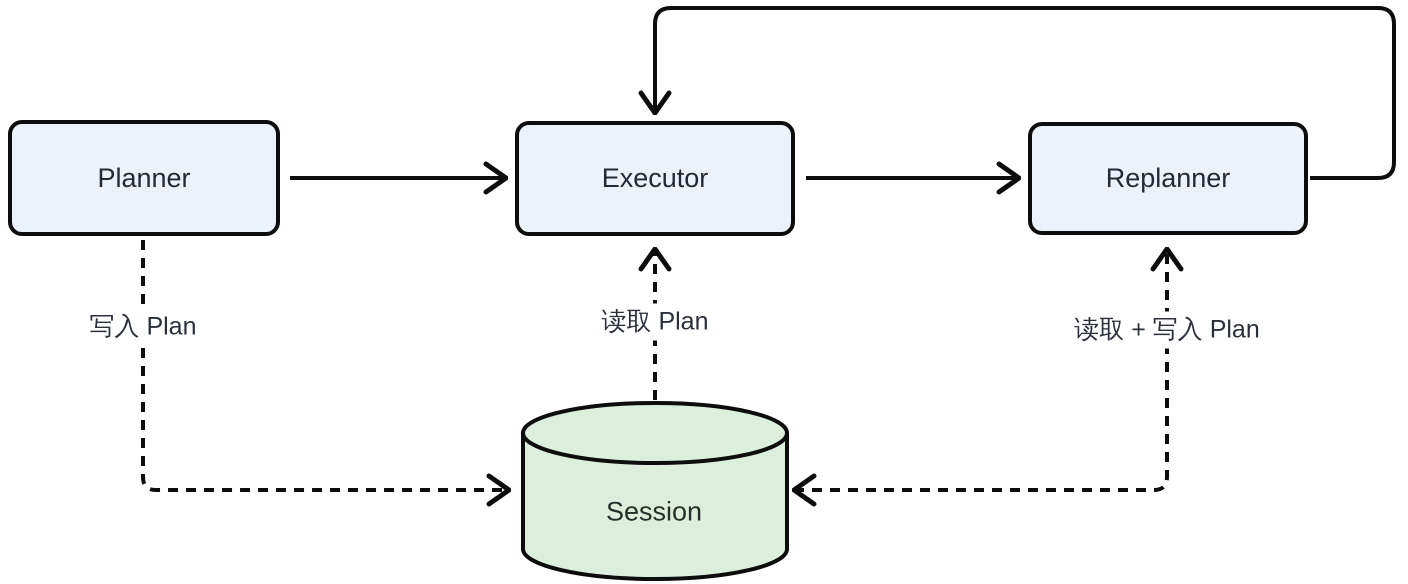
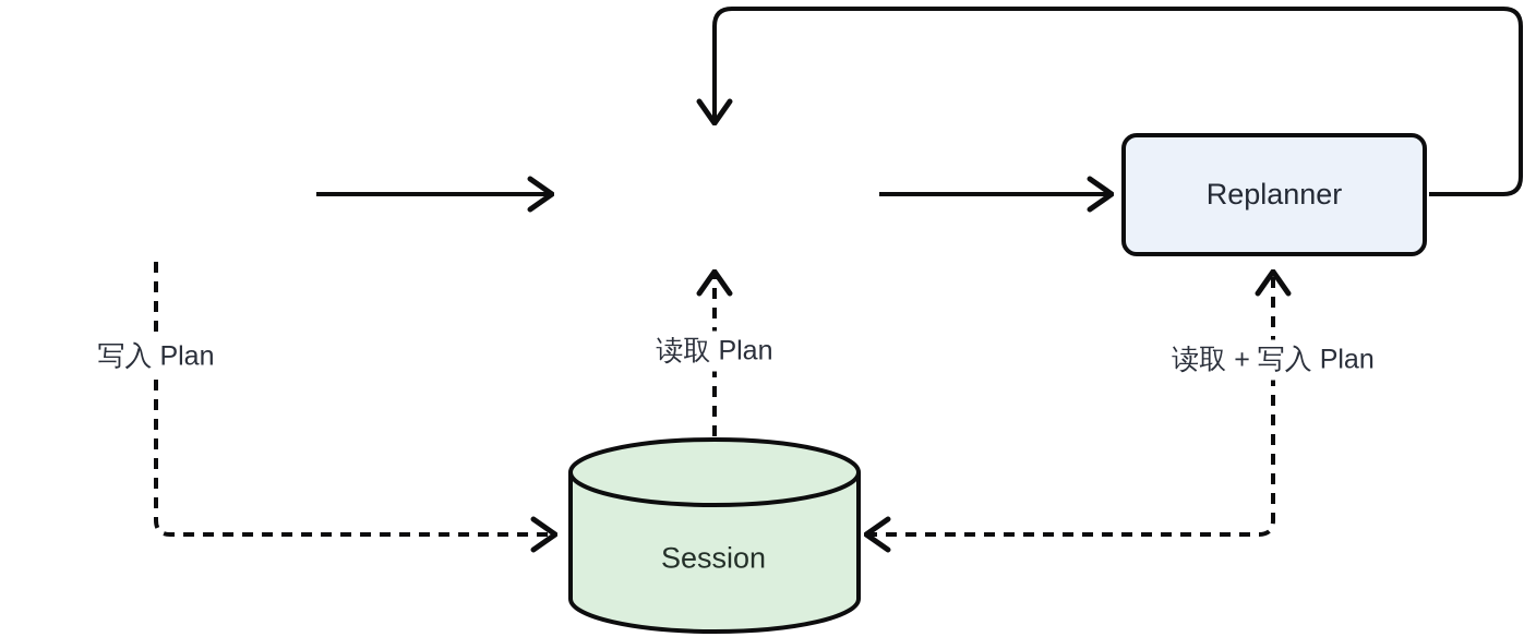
- Planner
- Executor
  Replanner
  写入 Plan
  读取 Plan
  读取 + 写入 Plan
  Session
